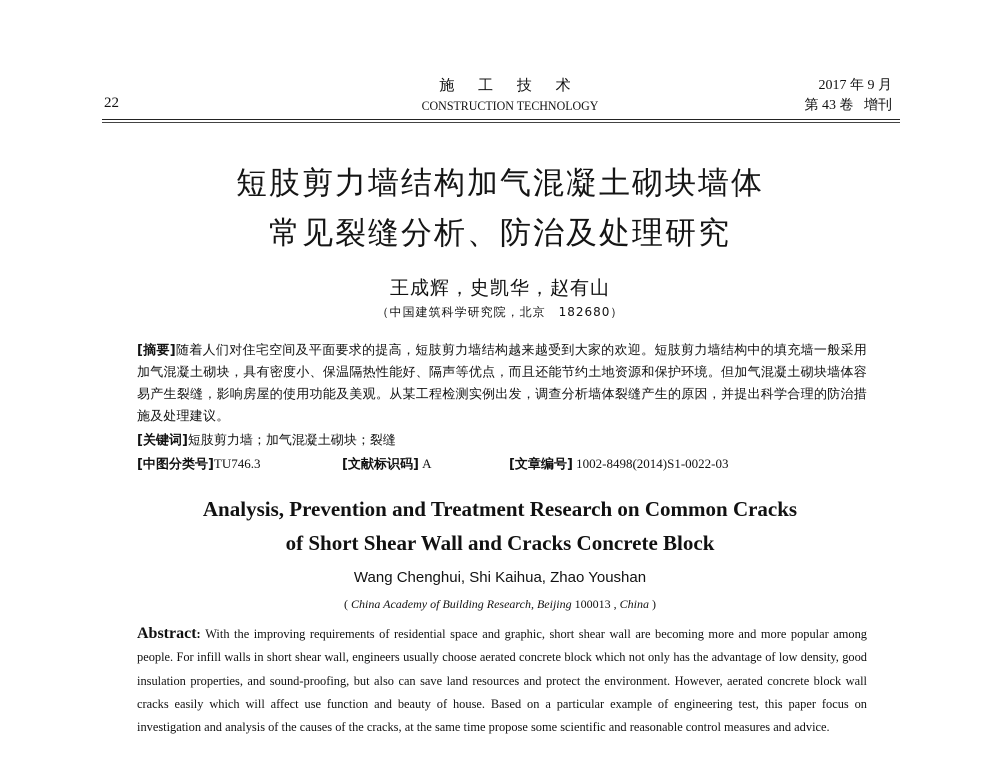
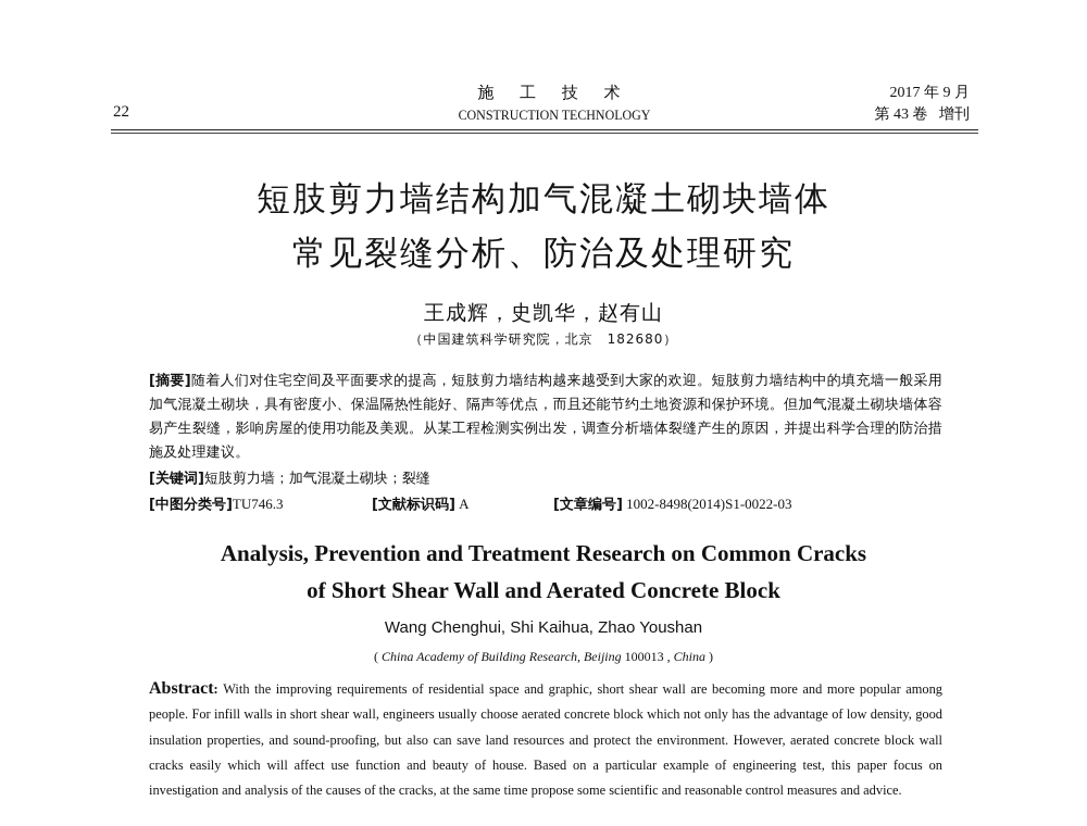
  22
  施 工 技 术
  CONSTRUCTION TECHNOLOGY
  2017 年 9 月
  第 43 卷 增刊
  短肢剪力墙结构加气混凝土砌块墙体
  常见裂缝分析、防治及处理研究
  王成辉，史凯华，赵有山
  （中国建筑科学研究院，北京 182680）
  [摘要]随着人们对住宅空间及平面要求的提高，短肢剪力墙结构越来越受到大家的欢迎。短肢剪力墙结构中的填充墙一般采用加气混凝土砌块，具有密度小、保温隔热性能好、隔声等优点，而且还能节约土地资源和保护环境。但加气混凝土砌块墙体容易产生裂缝，影响房屋的使用功能及美观。从某工程检测实例出发，调查分析墙体裂缝产生的原因，并提出科学合理的防治措施及处理建议。
  [关键词]短肢剪力墙；加气混凝土砌块；裂缝
  [中图分类号]TU746.3
  [文献标识码] A
  [文章编号] 1002-8498(2014)S1-0022-03
  Analysis, Prevention and Treatment Research on Common Cracks
- of Short Shear Wall and Cracks Concrete Block
+ of Short Shear Wall and Aerated Concrete Block
  Wang Chenghui, Shi Kaihua, Zhao Youshan
  ( China Academy of Building Research, Beijing 100013 , China )
  Abstract: With the improving requirements of residential space and graphic, short shear wall are becoming more and more popular among people. For infill walls in short shear wall, engineers usually choose aerated concrete block which not only has the advantage of low density, good insulation properties, and sound-proofing, but also can save land resources and protect the environment. However, aerated concrete block wall cracks easily which will affect use function and beauty of house. Based on a particular example of engineering test, this paper focus on investigation and analysis of the causes of the cracks, at the same time propose some scientific and reasonable control measures and advice.
